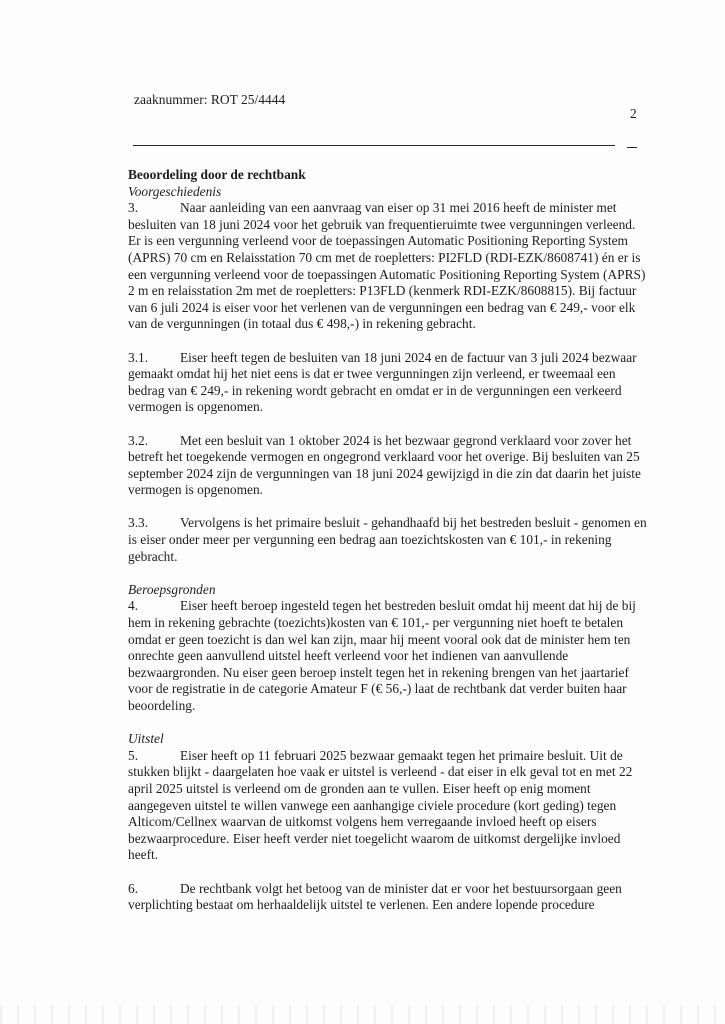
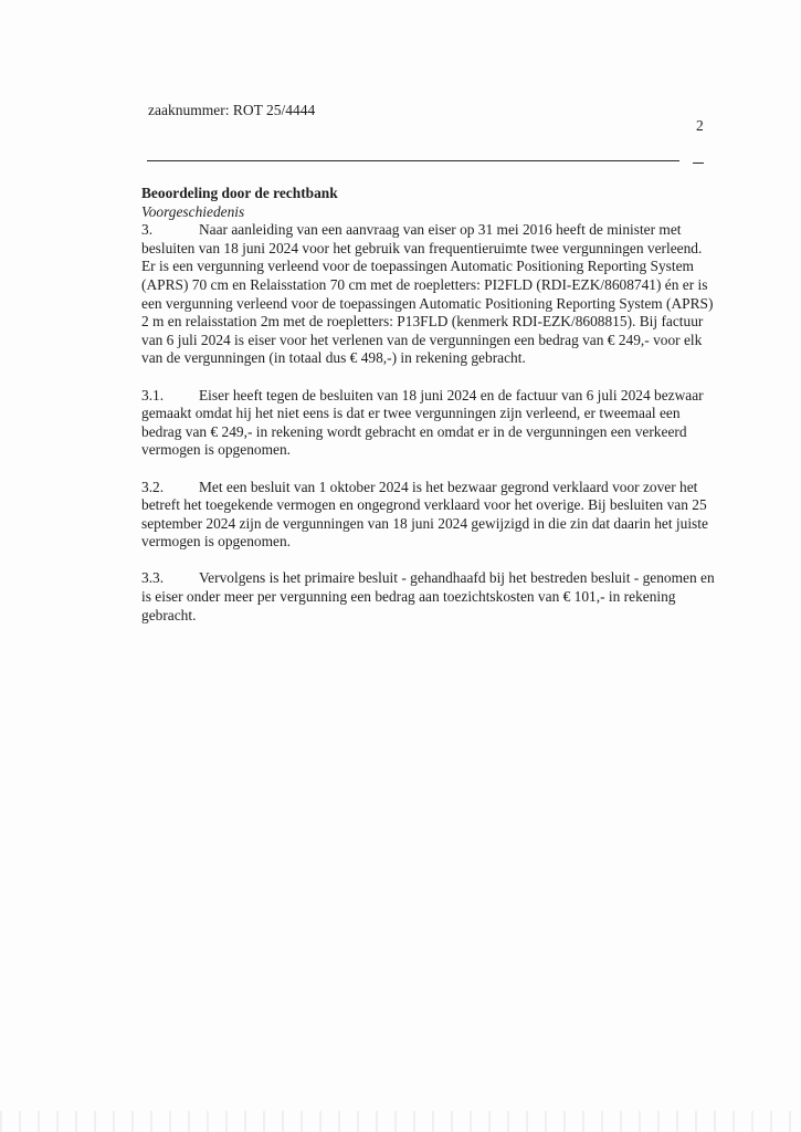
  zaaknummer: ROT 25/4444
  2
  Beoordeling door de rechtbank
  Voorgeschiedenis
  3. Naar aanleiding van een aanvraag van eiser op 31 mei 2016 heeft de minister met besluiten van 18 juni 2024 voor het gebruik van frequentieruimte twee vergunningen verleend. Er is een vergunning verleend voor de toepassingen Automatic Positioning Reporting System (APRS) 70 cm en Relaisstation 70 cm met de roepletters: PI2FLD (RDI-EZK/8608741) én er is een vergunning verleend voor de toepassingen Automatic Positioning Reporting System (APRS) 2 m en relaisstation 2m met de roepletters: P13FLD (kenmerk RDI-EZK/8608815). Bij factuur van 6 juli 2024 is eiser voor het verlenen van de vergunningen een bedrag van € 249,- voor elk van de vergunningen (in totaal dus € 498,-) in rekening gebracht.
- 3.1. Eiser heeft tegen de besluiten van 18 juni 2024 en de factuur van 3 juli 2024 bezwaar gemaakt omdat hij het niet eens is dat er twee vergunningen zijn verleend, er tweemaal een bedrag van € 249,- in rekening wordt gebracht en omdat er in de vergunningen een verkeerd vermogen is opgenomen.
+ 3.1. Eiser heeft tegen de besluiten van 18 juni 2024 en de factuur van 6 juli 2024 bezwaar gemaakt omdat hij het niet eens is dat er twee vergunningen zijn verleend, er tweemaal een bedrag van € 249,- in rekening wordt gebracht en omdat er in de vergunningen een verkeerd vermogen is opgenomen.
  3.2. Met een besluit van 1 oktober 2024 is het bezwaar gegrond verklaard voor zover het betreft het toegekende vermogen en ongegrond verklaard voor het overige. Bij besluiten van 25 september 2024 zijn de vergunningen van 18 juni 2024 gewijzigd in die zin dat daarin het juiste vermogen is opgenomen.
  3.3. Vervolgens is het primaire besluit - gehandhaafd bij het bestreden besluit - genomen en is eiser onder meer per vergunning een bedrag aan toezichtskosten van € 101,- in rekening gebracht.
- Beroepsgronden
- 4. Eiser heeft beroep ingesteld tegen het bestreden besluit omdat hij meent dat hij de bij hem in rekening gebrachte (toezichts)kosten van € 101,- per vergunning niet hoeft te betalen omdat er geen toezicht is dan wel kan zijn, maar hij meent vooral ook dat de minister hem ten onrechte geen aanvullend uitstel heeft verleend voor het indienen van aanvullende bezwaargronden. Nu eiser geen beroep instelt tegen het in rekening brengen van het jaartarief voor de registratie in de categorie Amateur F (€ 56,-) laat de rechtbank dat verder buiten haar beoordeling.
- Uitstel
- 5. Eiser heeft op 11 februari 2025 bezwaar gemaakt tegen het primaire besluit. Uit de stukken blijkt - daargelaten hoe vaak er uitstel is verleend - dat eiser in elk geval tot en met 22 april 2025 uitstel is verleend om de gronden aan te vullen. Eiser heeft op enig moment aangegeven uitstel te willen vanwege een aanhangige civiele procedure (kort geding) tegen Alticom/Cellnex waarvan de uitkomst volgens hem verregaande invloed heeft op eisers bezwaarprocedure. Eiser heeft verder niet toegelicht waarom de uitkomst dergelijke invloed heeft.
- 6. De rechtbank volgt het betoog van de minister dat er voor het bestuursorgaan geen verplichting bestaat om herhaaldelijk uitstel te verlenen. Een andere lopende procedure
